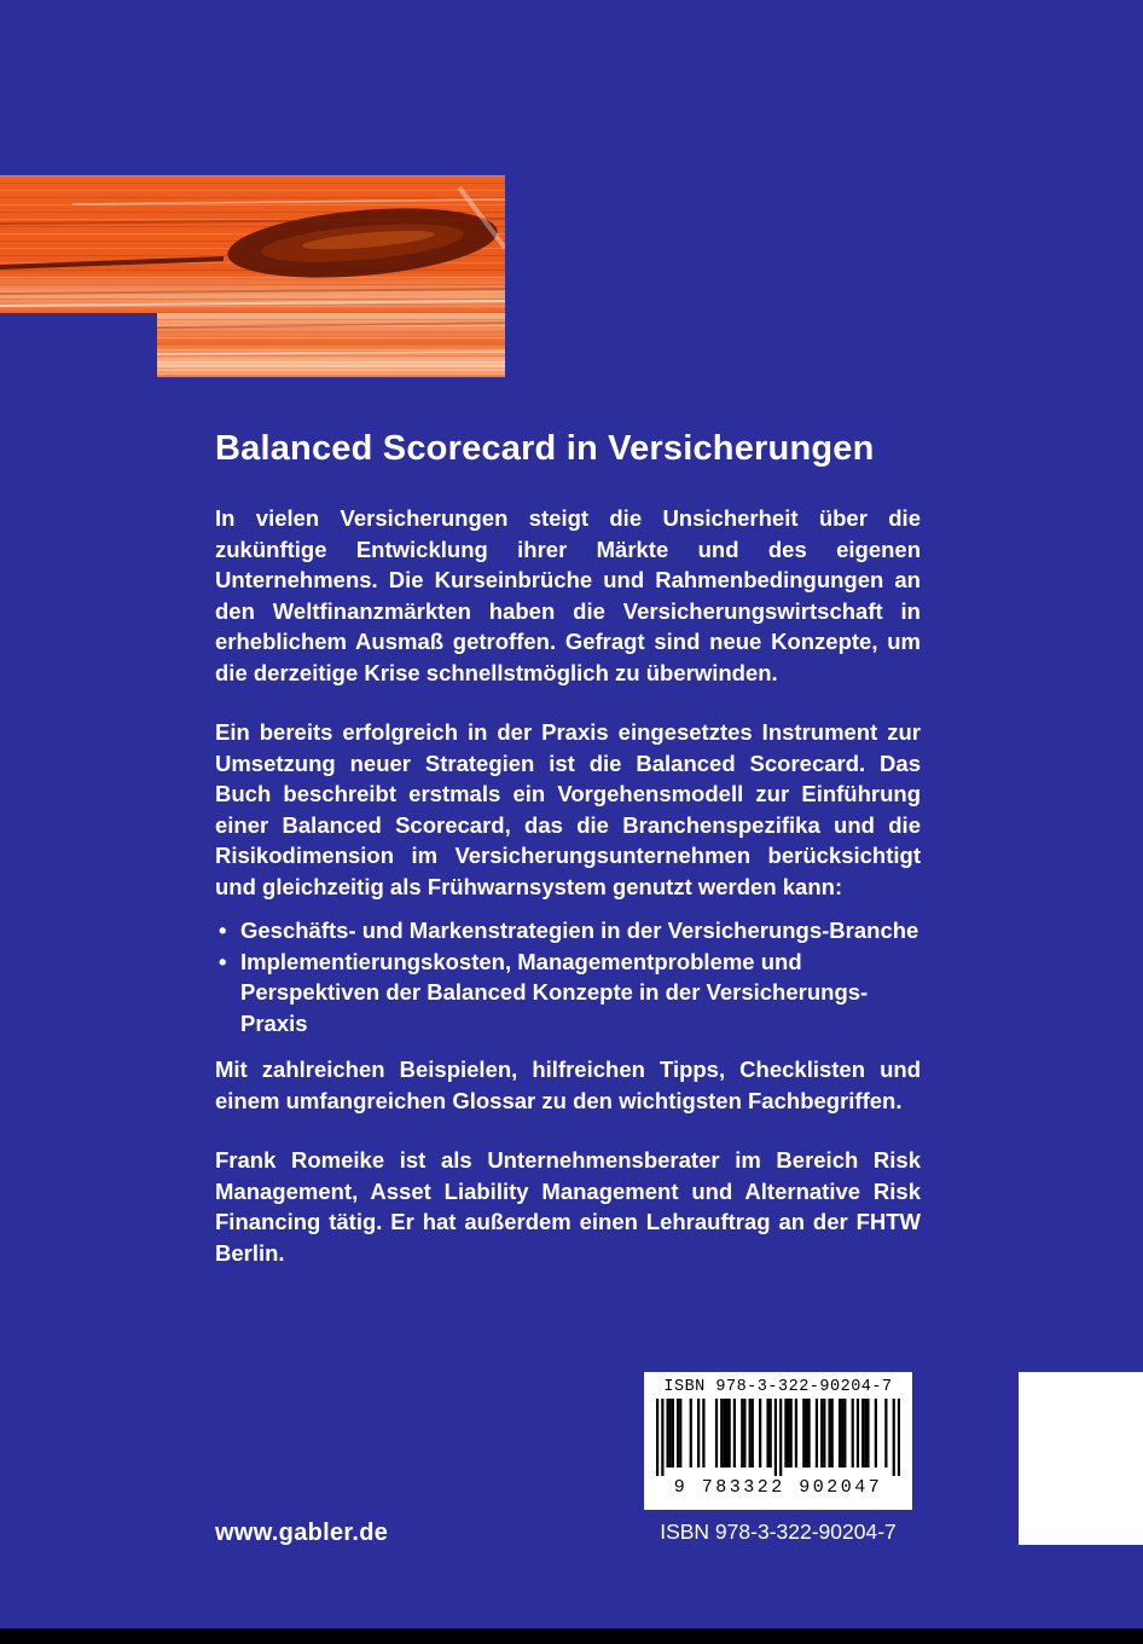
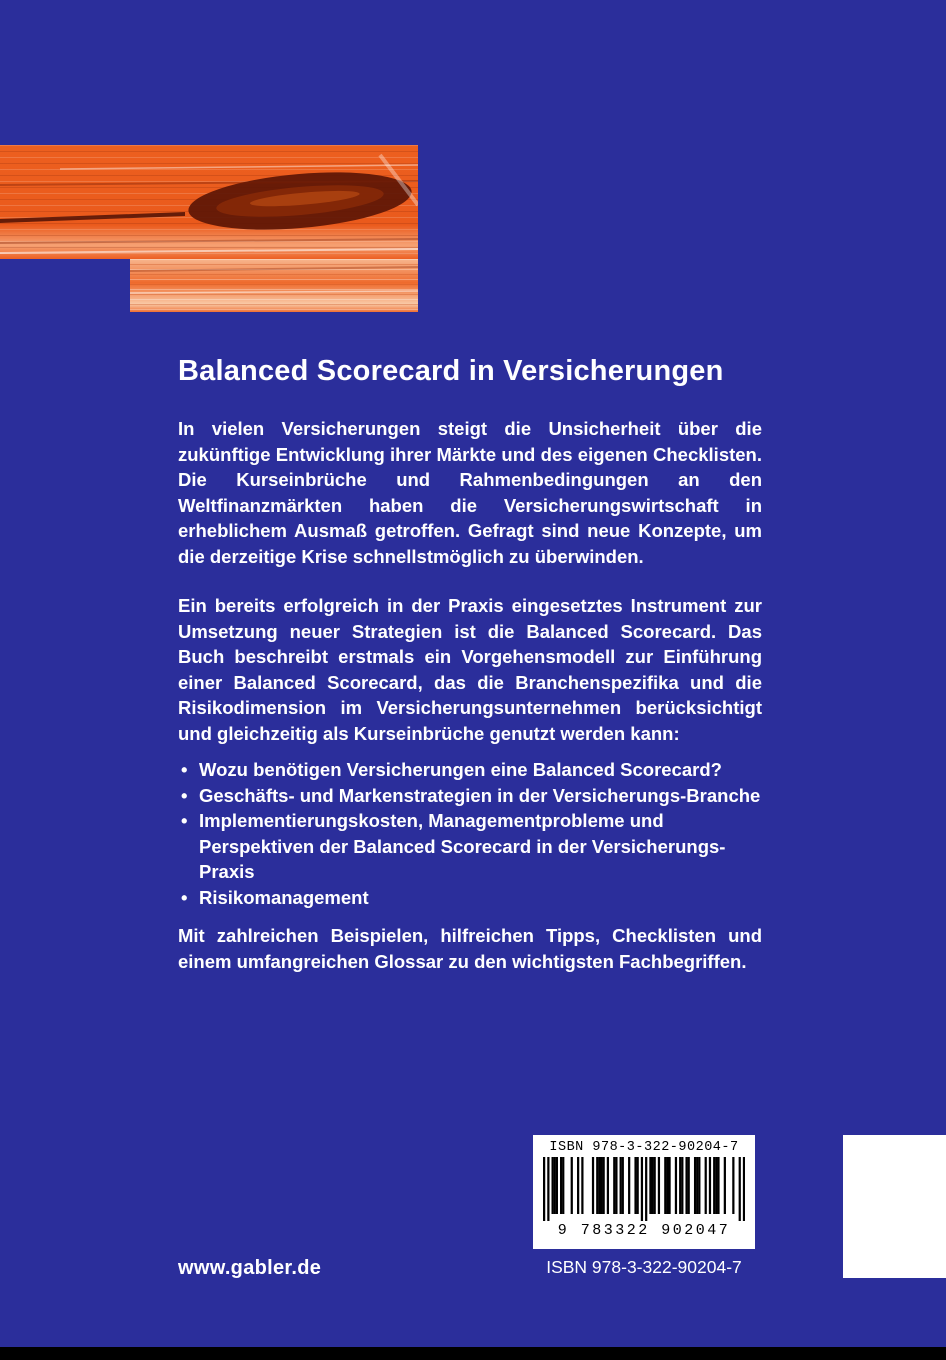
  Balanced Scorecard in Versicherungen
- In vielen Versicherungen steigt die Unsicherheit über die zukünftige Entwicklung ihrer Märkte und des eigenen Unternehmens. Die Kurseinbrüche und Rahmenbedingungen an den Weltfinanzmärkten haben die Versicherungswirtschaft in erheblichem Ausmaß getroffen. Gefragt sind neue Konzepte, um die derzeitige Krise schnellstmöglich zu überwinden.
+ In vielen Versicherungen steigt die Unsicherheit über die zukünftige Entwicklung ihrer Märkte und des eigenen Checklisten. Die Kurseinbrüche und Rahmenbedingungen an den Weltfinanzmärkten haben die Versicherungswirtschaft in erheblichem Ausmaß getroffen. Gefragt sind neue Konzepte, um die derzeitige Krise schnellstmöglich zu überwinden.
- Ein bereits erfolgreich in der Praxis eingesetztes Instrument zur Umsetzung neuer Strategien ist die Balanced Scorecard. Das Buch beschreibt erstmals ein Vorgehensmodell zur Einführung einer Balanced Scorecard, das die Branchenspezifika und die Risikodimension im Versicherungsunternehmen berücksichtigt und gleichzeitig als Frühwarnsystem genutzt werden kann:
+ Ein bereits erfolgreich in der Praxis eingesetztes Instrument zur Umsetzung neuer Strategien ist die Balanced Scorecard. Das Buch beschreibt erstmals ein Vorgehensmodell zur Einführung einer Balanced Scorecard, das die Branchenspezifika und die Risikodimension im Versicherungsunternehmen berücksichtigt und gleichzeitig als Kurseinbrüche genutzt werden kann:
+ Wozu benötigen Versicherungen eine Balanced Scorecard?
  Geschäfts- und Markenstrategien in der Versicherungs-Branche
- Implementierungskosten, Managementprobleme und Perspektiven der Balanced Konzepte in der Versicherungs-Praxis
+ Implementierungskosten, Managementprobleme und Perspektiven der Balanced Scorecard in der Versicherungs-Praxis
+ Risikomanagement
  Mit zahlreichen Beispielen, hilfreichen Tipps, Checklisten und einem umfangreichen Glossar zu den wichtigsten Fachbegriffen.
- Frank Romeike ist als Unternehmensberater im Bereich Risk Management, Asset Liability Management und Alternative Risk Financing tätig. Er hat außerdem einen Lehrauftrag an der FHTW Berlin.
  www.gabler.de
  ISBN 978-3-322-90204-7
  9 783322 902047
  ISBN 978-3-322-90204-7
